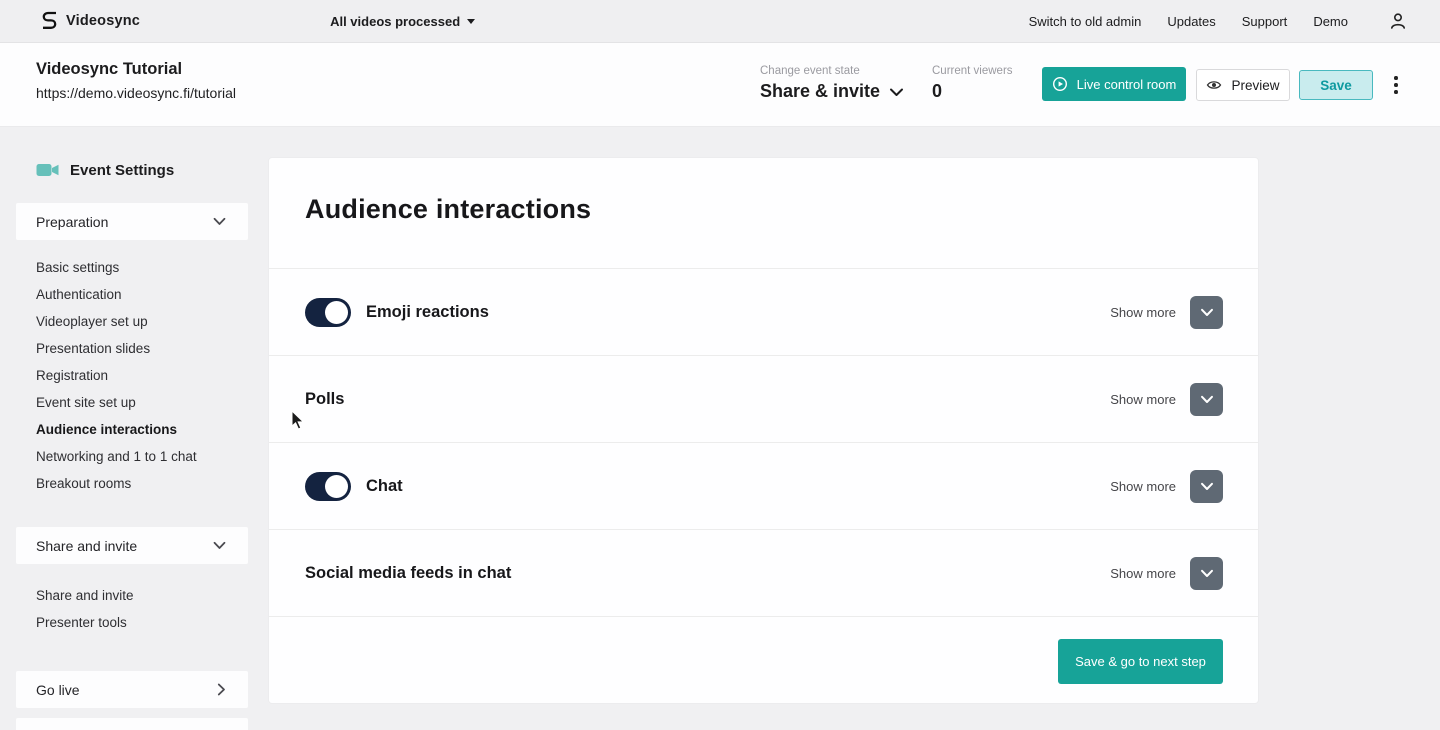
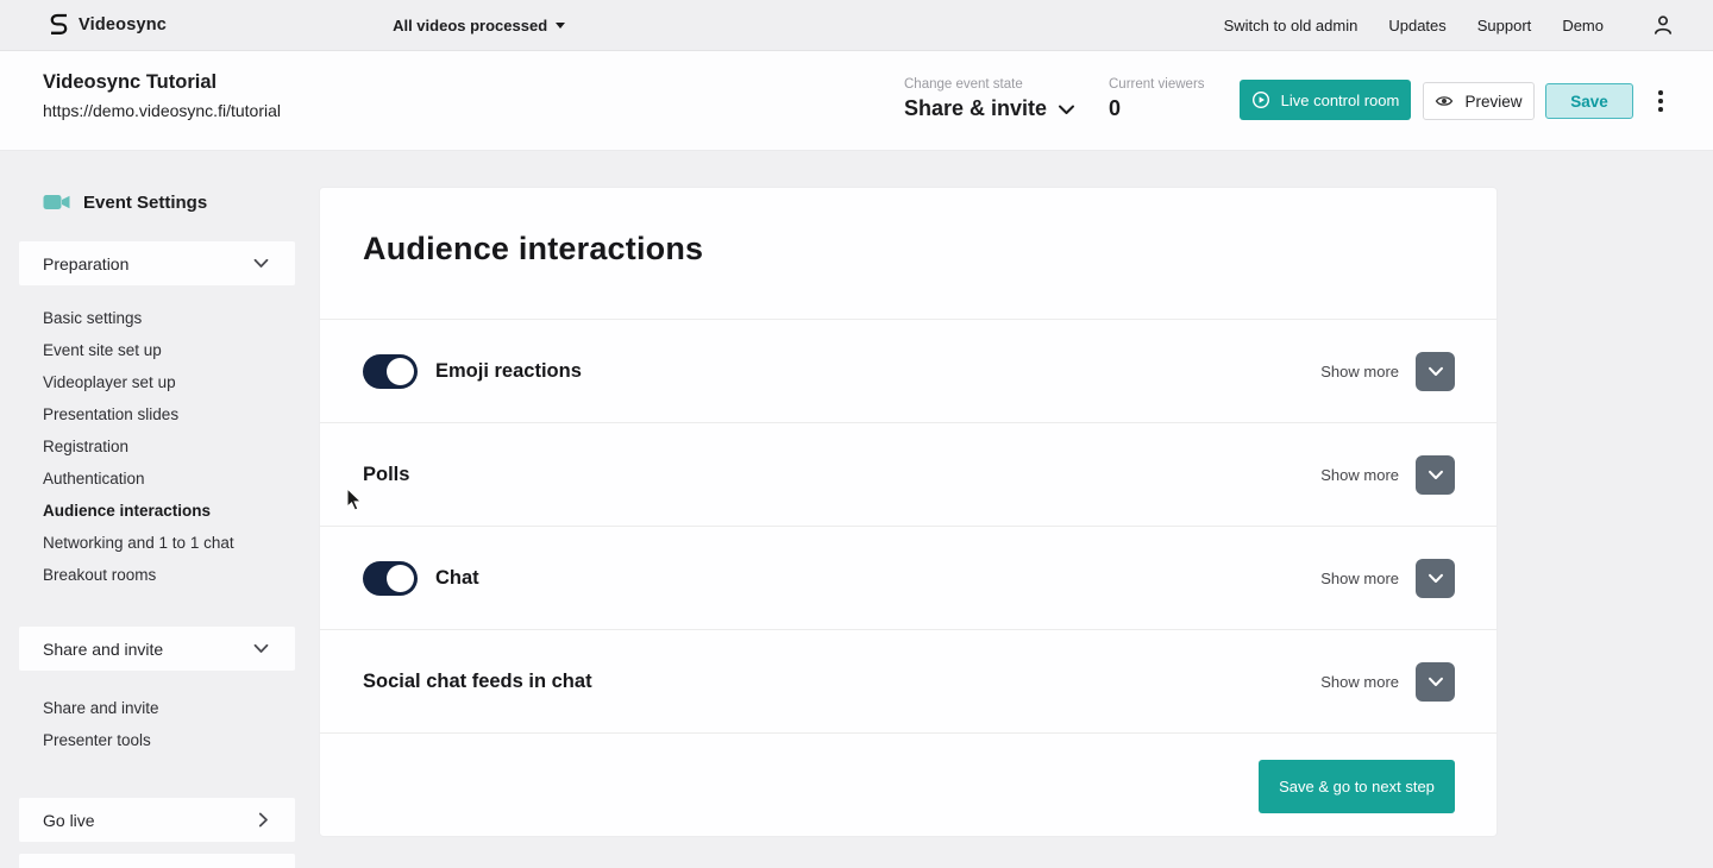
  Videosync
  All videos processed
  Switch to old admin
  Updates
  Support
  Demo
  Videosync Tutorial
  https://demo.videosync.fi/tutorial
  Change event state
  Share & invite
  Current viewers
  0
  Live control room
  Preview
  Save
  Event Settings
  Preparation
  Basic settings
- Authentication
+ Event site set up
  Videoplayer set up
  Presentation slides
  Registration
- Event site set up
+ Authentication
  Audience interactions
  Networking and 1 to 1 chat
  Breakout rooms
  Share and invite
  Share and invite
  Presenter tools
  Go live
  Audience interactions
  Emoji reactions
  Show more
  Polls
  Show more
  Chat
  Show more
- Social media feeds in chat
+ Social chat feeds in chat
  Show more
  Save & go to next step
